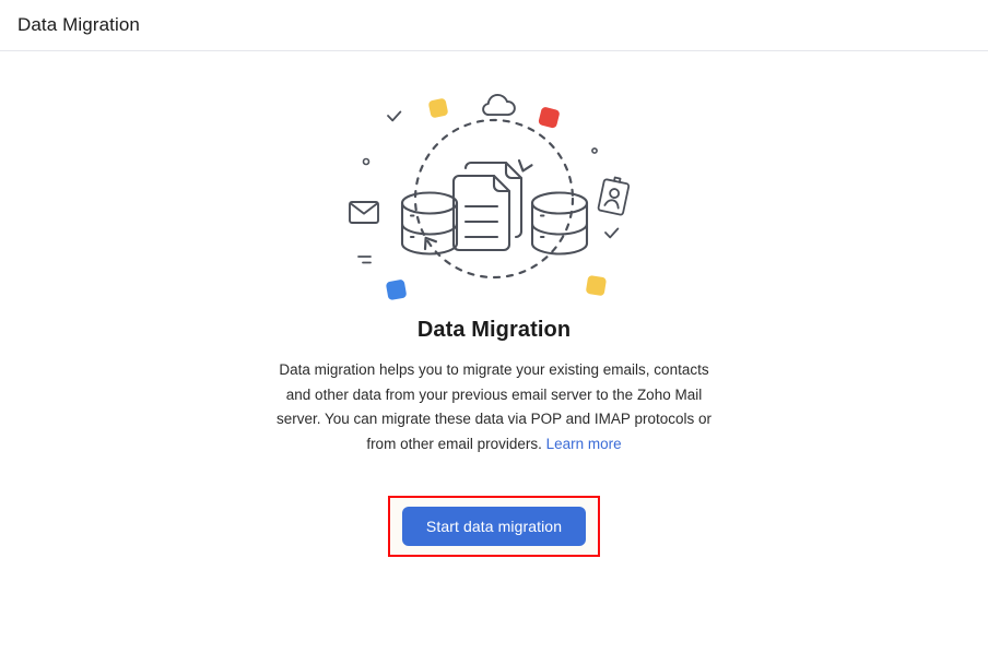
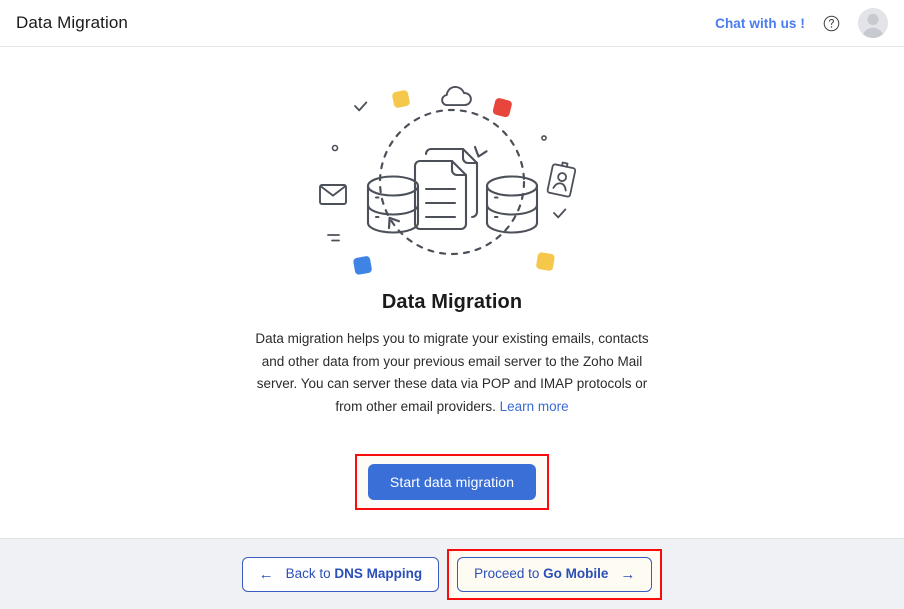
  Data Migration
+ Chat with us !
  Data Migration
- Data migration helps you to migrate your existing emails, contacts and other data from your previous email server to the Zoho Mail server. You can migrate these data via POP and IMAP protocols or from other email providers. Learn more
+ Data migration helps you to migrate your existing emails, contacts and other data from your previous email server to the Zoho Mail server. You can server these data via POP and IMAP protocols or from other email providers. Learn more
  Start data migration
+ ←
+ Back to DNS Mapping
+ Proceed to Go Mobile
+ →
